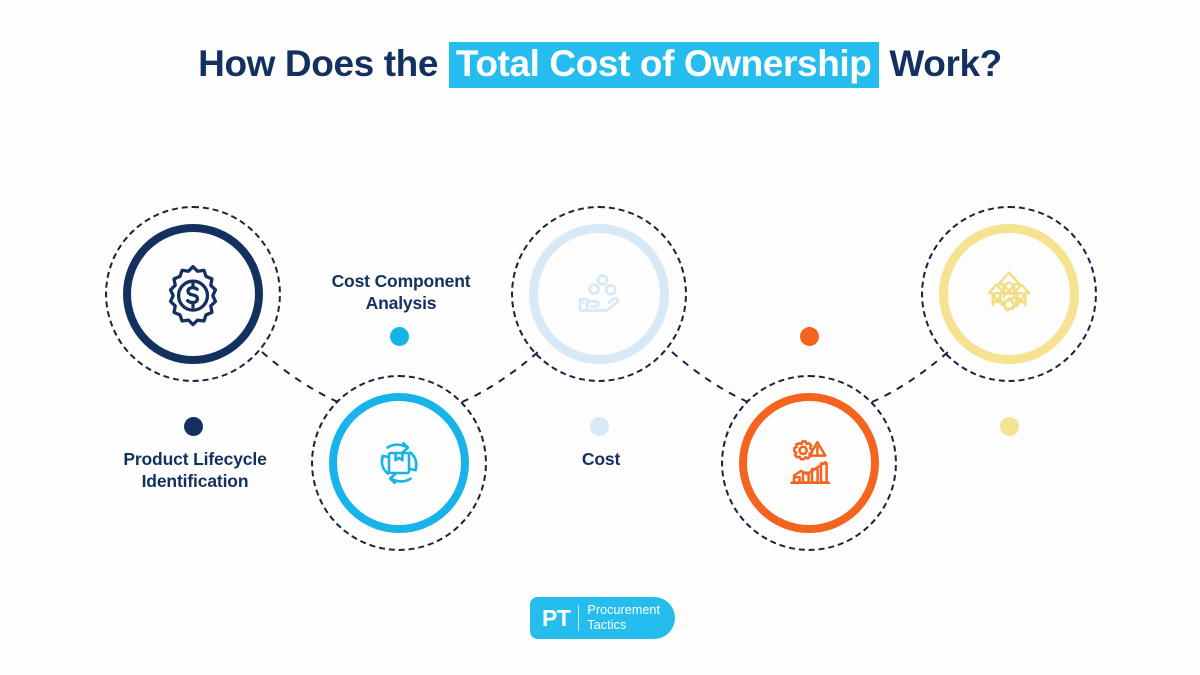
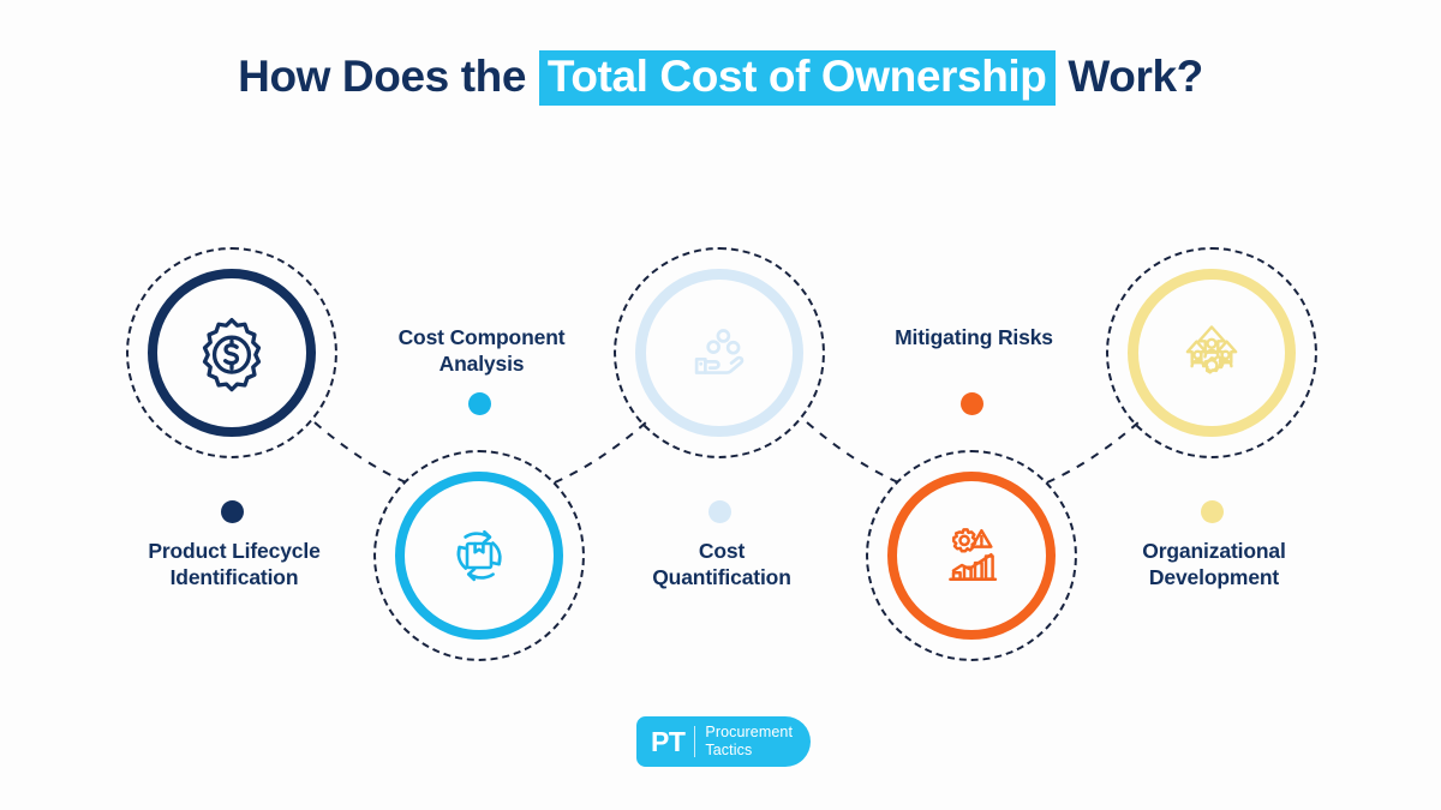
  How Does the Total Cost of Ownership Work?
  Product Lifecycle
  Identification
  Cost Component
  Analysis
  Cost
+ Quantification
+ Mitigating Risks
+ Organizational
+ Development
  PT
  Procurement
  Tactics
